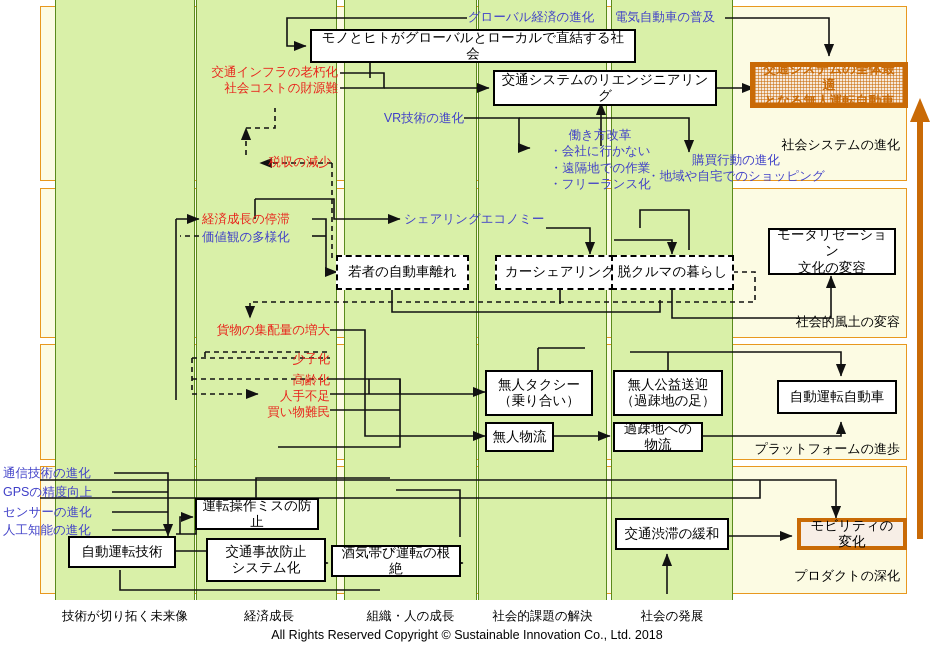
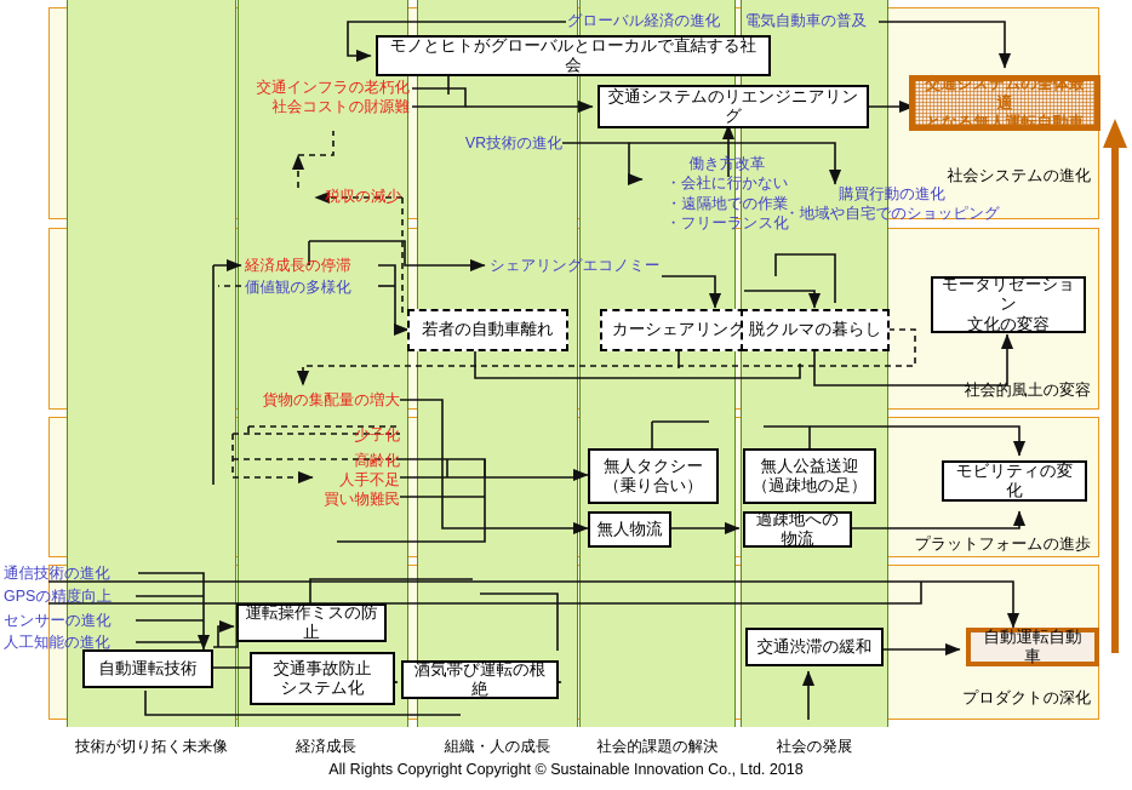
  モノとヒトがグローバルとローカルで直結する社会
  交通システムのリエンジニアリング
  交通システムの全体最適
  となる無人運転自動車
  若者の自動車離れ
  カーシェアリング
  脱クルマの暮らし
  モータリゼーション
  文化の変容
  無人タクシー
  （乗り合い）
  無人公益送迎
  （過疎地の足）
  無人物流
  過疎地への物流
- 自動運転自動車
+ モビリティの変化
  自動運転技術
  運転操作ミスの防止
  交通事故防止
  システム化
  酒気帯び運転の根絶
  交通渋滞の緩和
- モビリティの変化
+ 自動運転自動車
  グローバル経済の進化
  電気自動車の普及
  交通インフラの老朽化
  社会コストの財源難
  VR技術の進化
  税収の減少
  働き方改革
  ・会社に行かない
  ・遠隔地での作業
  ・フリーランス化
  購買行動の進化
  ・地域や自宅でのショッピング
  経済成長の停滞
  価値観の多様化
  シェアリングエコノミー
  貨物の集配量の増大
  少子化
  高齢化
  人手不足
  買い物難民
  通信技術の進化
  GPSの精度向上
  センサーの進化
  人工知能の進化
  社会システムの進化
  社会的風土の変容
  プラットフォームの進歩
  プロダクトの深化
  技術が切り拓く未来像
  経済成長
  組織・人の成長
  社会的課題の解決
  社会の発展
- All Rights Reserved Copyright © Sustainable Innovation Co., Ltd. 2018
+ All Rights Copyright Copyright © Sustainable Innovation Co., Ltd. 2018
